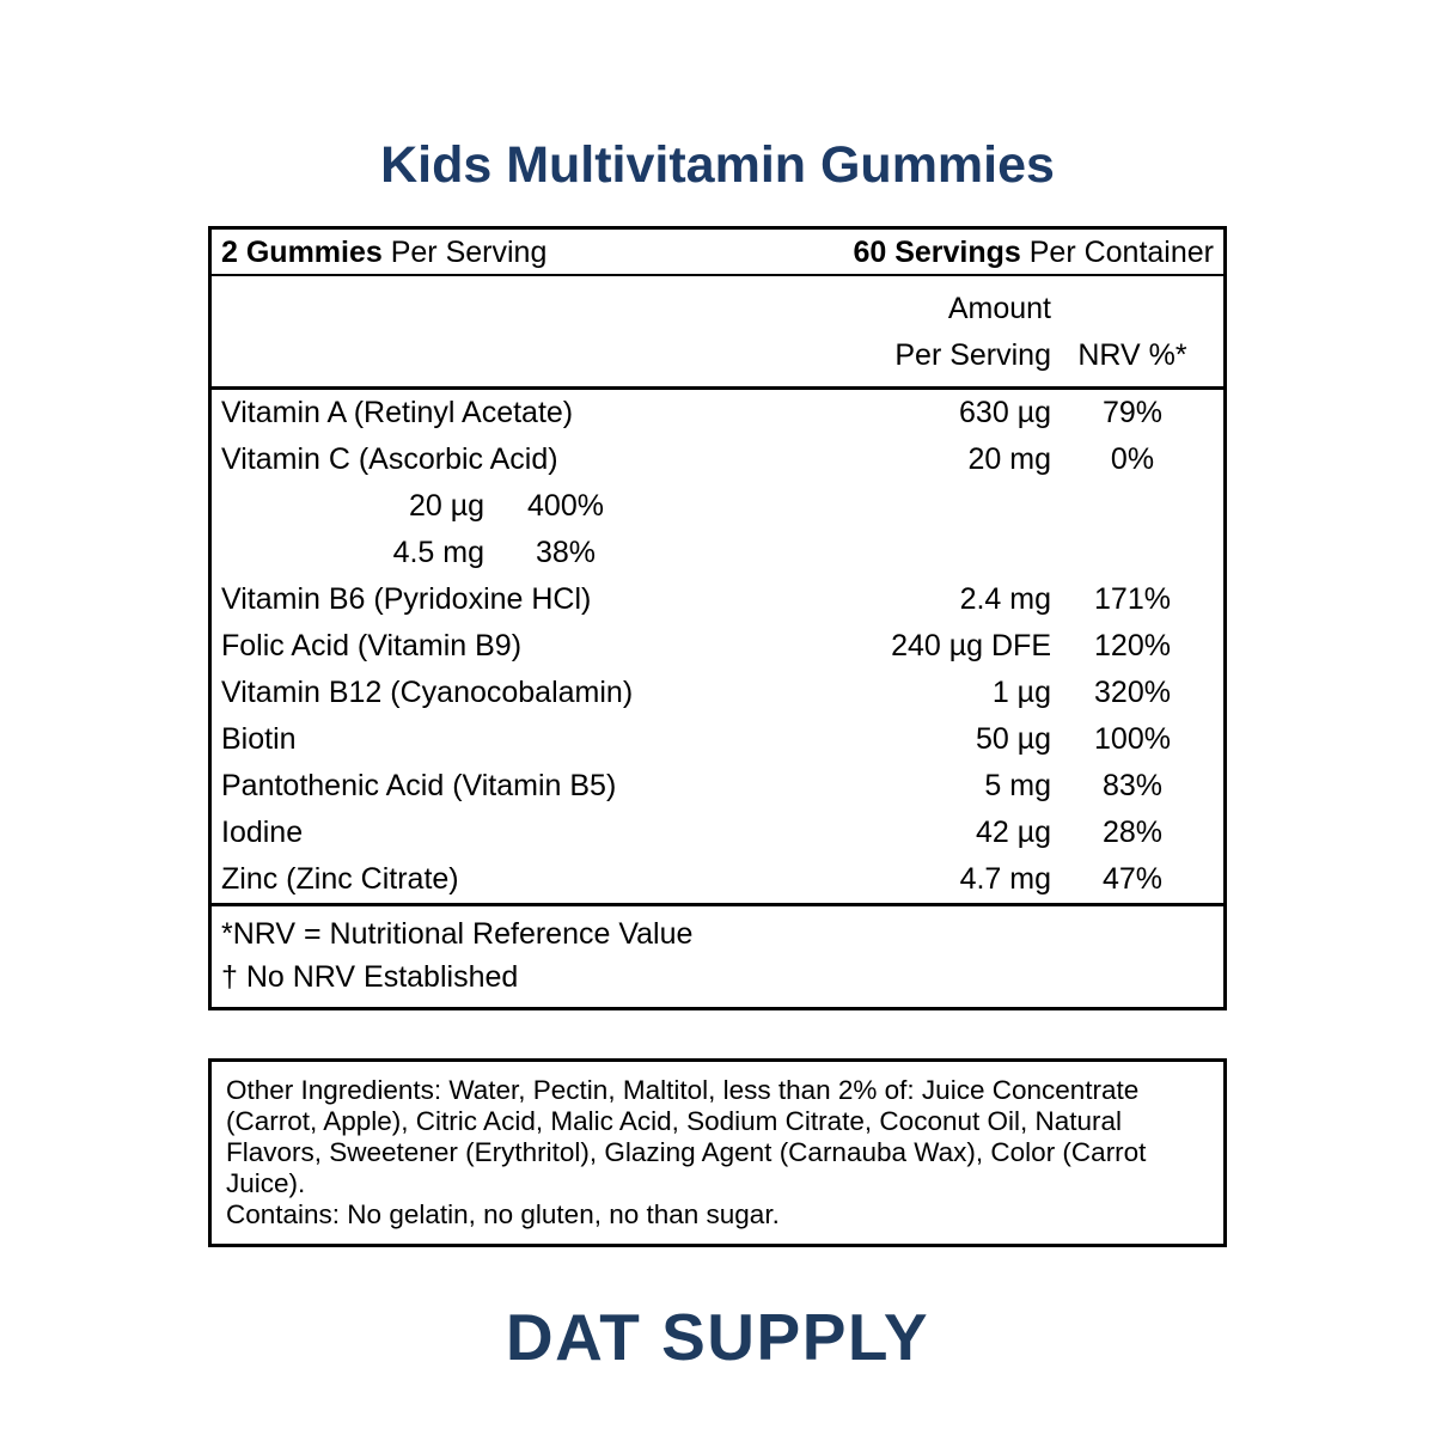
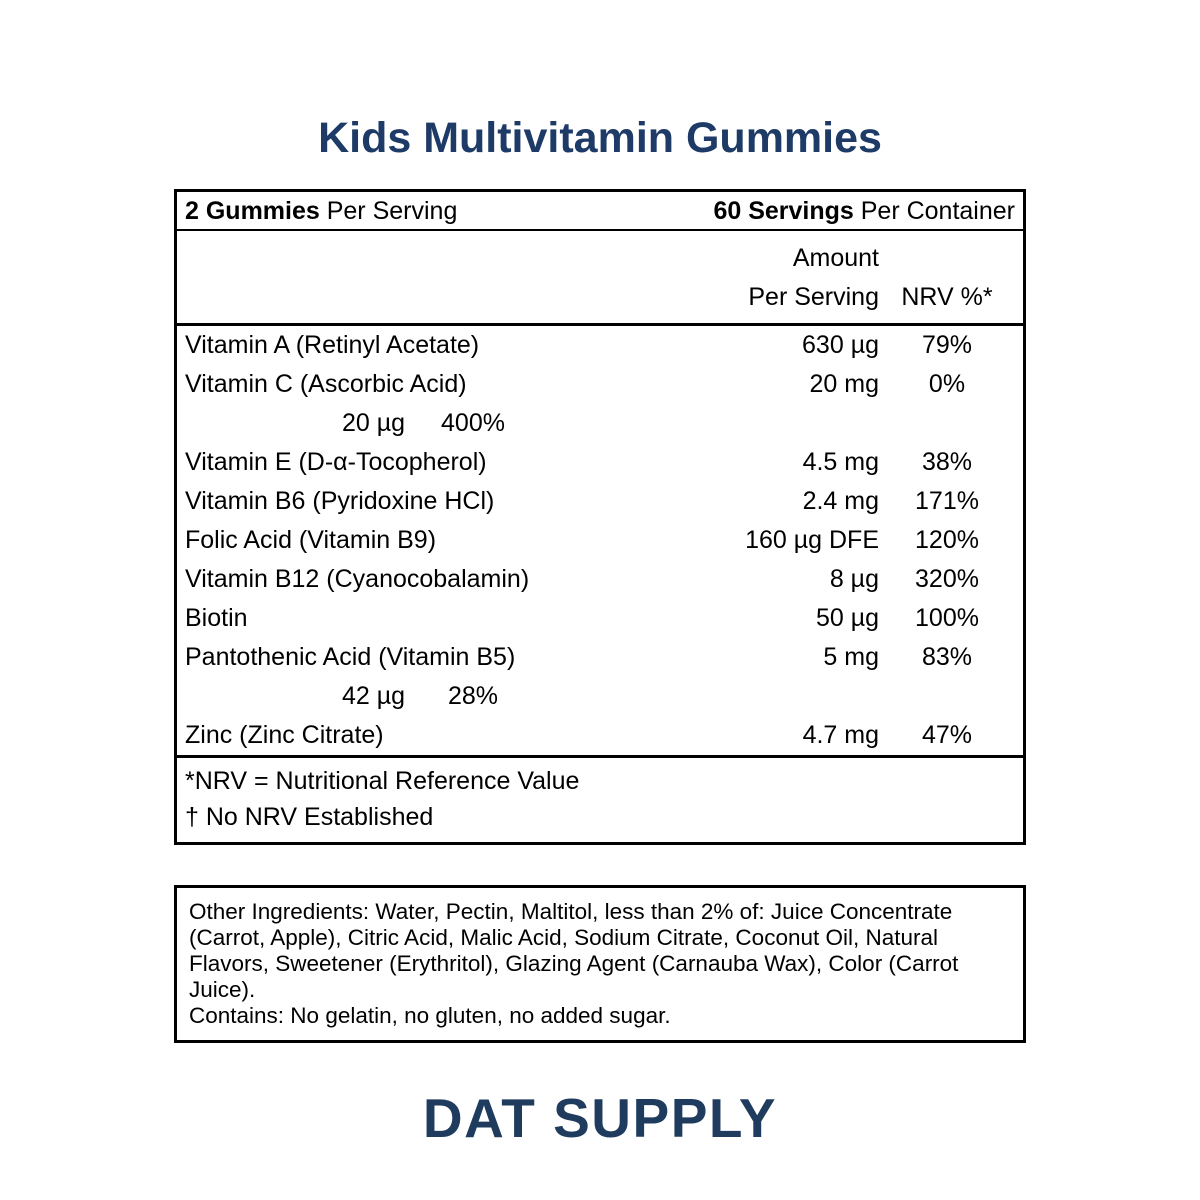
  Kids Multivitamin Gummies
  2 Gummies Per Serving
  60 Servings Per Container
  Amount
  Per Serving
  NRV %*
  Vitamin A (Retinyl Acetate)
  630 µg
  79%
  Vitamin C (Ascorbic Acid)
  20 mg
  0%
  20 µg
  400%
+ Vitamin E (D-α-Tocopherol)
  4.5 mg
  38%
  Vitamin B6 (Pyridoxine HCl)
  2.4 mg
  171%
  Folic Acid (Vitamin B9)
- 240 µg DFE
+ 160 µg DFE
  120%
  Vitamin B12 (Cyanocobalamin)
- 1 µg
+ 8 µg
  320%
  Biotin
  50 µg
  100%
  Pantothenic Acid (Vitamin B5)
  5 mg
  83%
- Iodine
  42 µg
  28%
  Zinc (Zinc Citrate)
  4.7 mg
  47%
  *NRV = Nutritional Reference Value
  † No NRV Established
  Other Ingredients: Water, Pectin, Maltitol, less than 2% of: Juice Concentrate (Carrot, Apple), Citric Acid, Malic Acid, Sodium Citrate, Coconut Oil, Natural Flavors, Sweetener (Erythritol), Glazing Agent (Carnauba Wax), Color (Carrot Juice).
- Contains: No gelatin, no gluten, no than sugar.
+ Contains: No gelatin, no gluten, no added sugar.
  DAT SUPPLY
